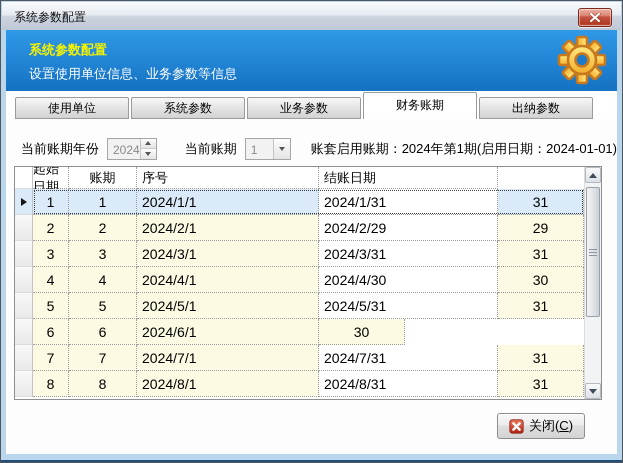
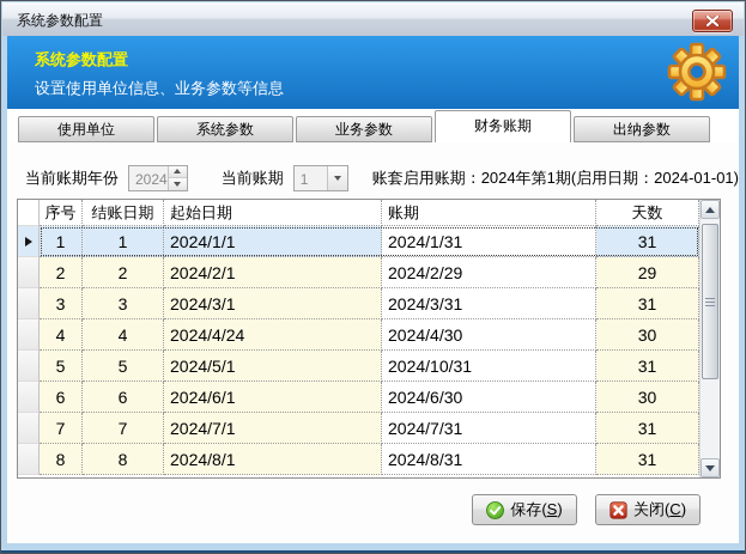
  系统参数配置
  系统参数配置
  设置使用单位信息、业务参数等信息
  使用单位
  系统参数
  业务参数
  财务账期
  出纳参数
  当前账期年份
  2024
  当前账期
  1
  账套启用账期：2024年第1期(启用日期：2024-01-01)
- 起始日期
+ 序号
- 账期
+ 结账日期
- 序号
+ 起始日期
- 结账日期
+ 账期
+ 天数
  1
  1
  2024/1/1
  2024/1/31
  31
  2
  2
  2024/2/1
  2024/2/29
  29
  3
  3
  2024/3/1
  2024/3/31
  31
  4
  4
- 2024/4/1
+ 2024/4/24
  2024/4/30
  30
  5
  5
  2024/5/1
- 2024/5/31
+ 2024/10/31
  31
  6
  6
  2024/6/1
+ 2024/6/30
  30
  7
  7
  2024/7/1
  2024/7/31
  31
  8
  8
  2024/8/1
  2024/8/31
  31
+ 保存(S)
  关闭(C)
